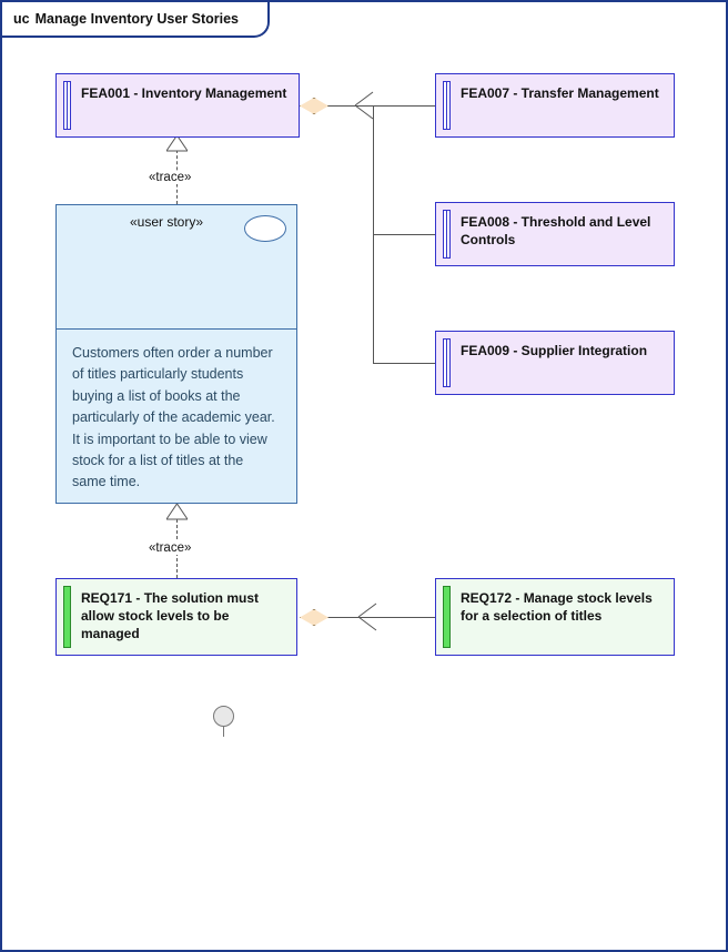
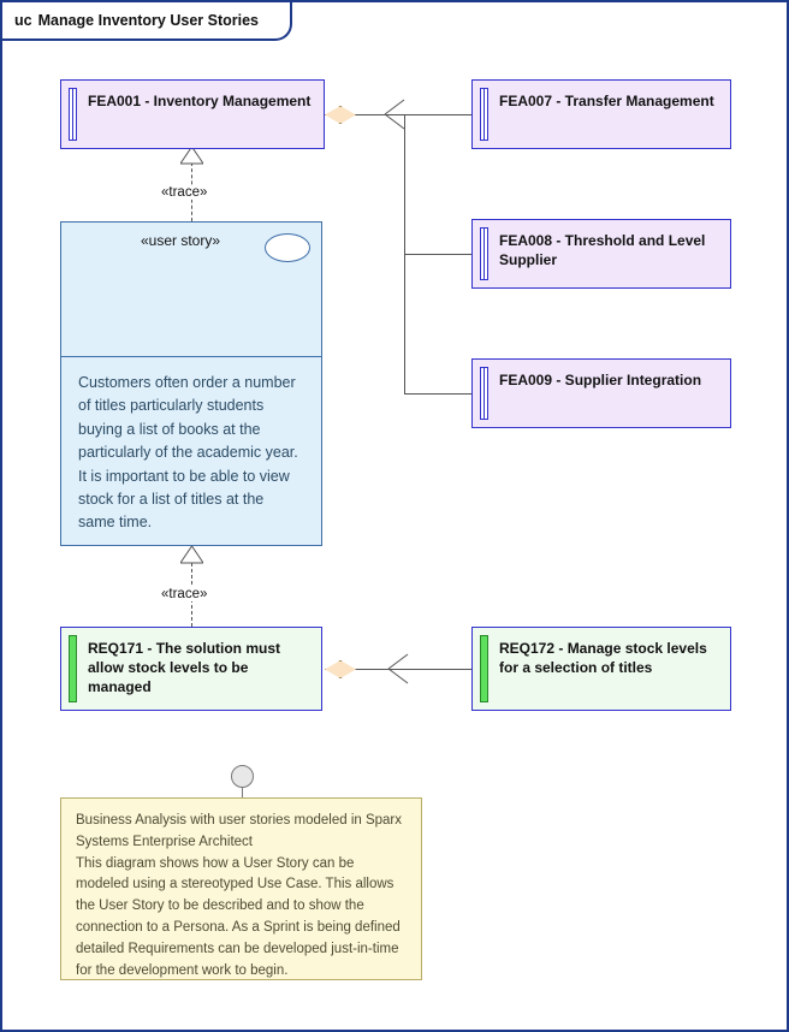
  uc
  Manage Inventory User Stories
  «trace»
  «trace»
  FEA001 - Inventory Management
  FEA007 - Transfer Management
- FEA008 - Threshold and Level Controls
+ FEA008 - Threshold and Level Supplier
  FEA009 - Supplier Integration
  «user story»
  Customers often order a number of titles particularly students buying a list of books at the particularly of the academic year. It is important to be able to view stock for a list of titles at the same time.
  REQ171 - The solution must allow stock levels to be managed
  REQ172 - Manage stock levels for a selection of titles
+ Business Analysis with user stories modeled in Sparx Systems Enterprise Architect
+ This diagram shows how a User Story can be modeled using a stereotyped Use Case. This allows the User Story to be described and to show the connection to a Persona. As a Sprint is being defined detailed Requirements can be developed just-in-time for the development work to begin.
